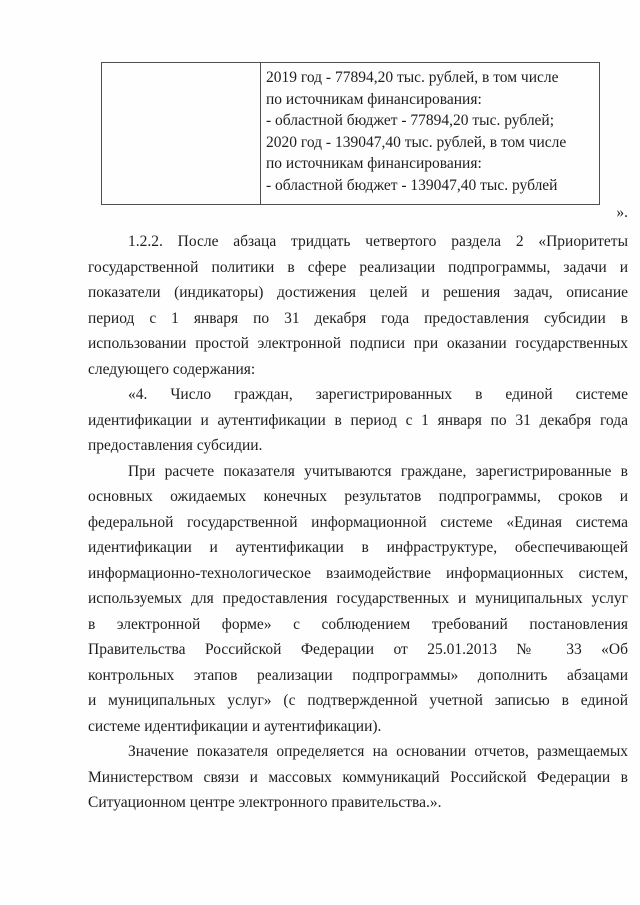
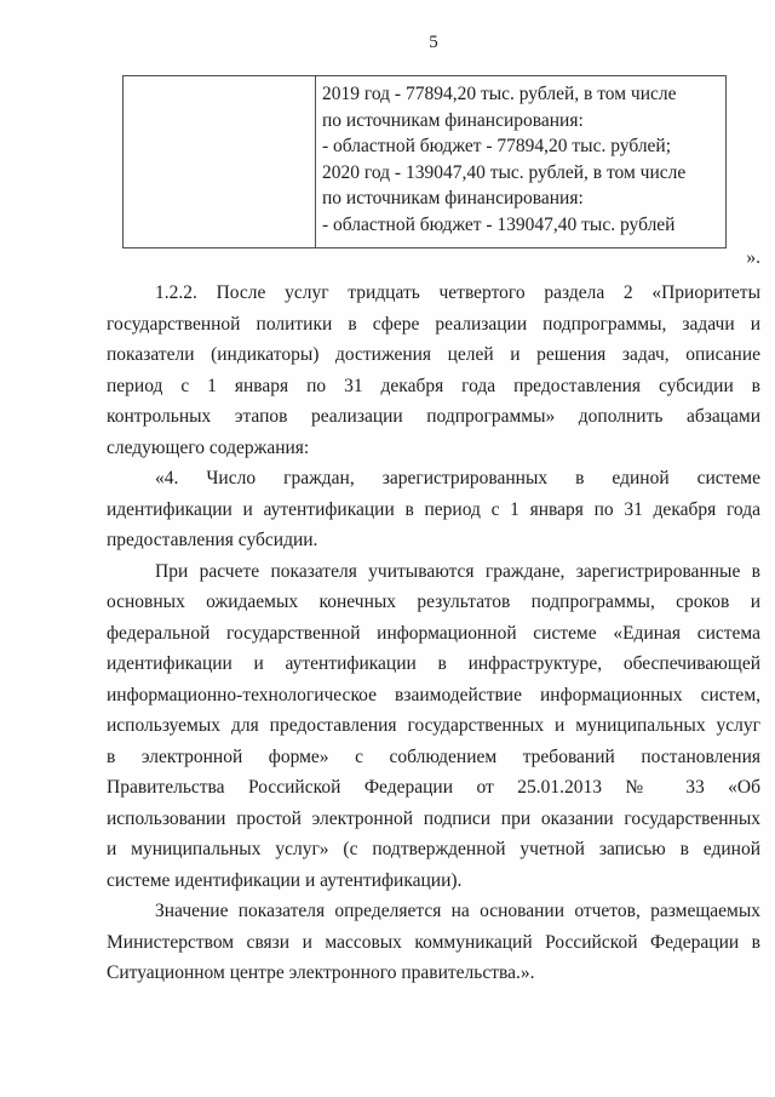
+ 5
  	2019 год - 77894,20 тыс. рублей, в том числепо источникам финансирования:- областной бюджет - 77894,20 тыс. рублей;2020 год - 139047,40 тыс. рублей, в том числепо источникам финансирования:- областной бюджет - 139047,40 тыс. рублей
  ».
- 1.2.2. После абзаца тридцать четвертого раздела 2 «Приоритеты
+ 1.2.2. После услуг тридцать четвертого раздела 2 «Приоритеты
  государственной политики в сфере реализации подпрограммы, задачи и
  показатели (индикаторы) достижения целей и решения задач, описание
  период с 1 января по 31 декабря года предоставления субсидии в
- использовании простой электронной подписи при оказании государственных
+ контрольных этапов реализации подпрограммы» дополнить абзацами
  следующего содержания:
  «4. Число граждан, зарегистрированных в единой системе
  идентификации и аутентификации в период с 1 января по 31 декабря года
  предоставления субсидии.
  При расчете показателя учитываются граждане, зарегистрированные в
  основных ожидаемых конечных результатов подпрограммы, сроков и
  федеральной государственной информационной системе «Единая система
  идентификации и аутентификации в инфраструктуре, обеспечивающей
  информационно-технологическое взаимодействие информационных систем,
  используемых для предоставления государственных и муниципальных услуг
  в электронной форме» с соблюдением требований постановления
  Правительства Российской Федерации от 25.01.2013 № 33 «Об
- контрольных этапов реализации подпрограммы» дополнить абзацами
+ использовании простой электронной подписи при оказании государственных
  и муниципальных услуг» (с подтвержденной учетной записью в единой
  системе идентификации и аутентификации).
  Значение показателя определяется на основании отчетов, размещаемых
  Министерством связи и массовых коммуникаций Российской Федерации в
  Ситуационном центре электронного правительства.».
